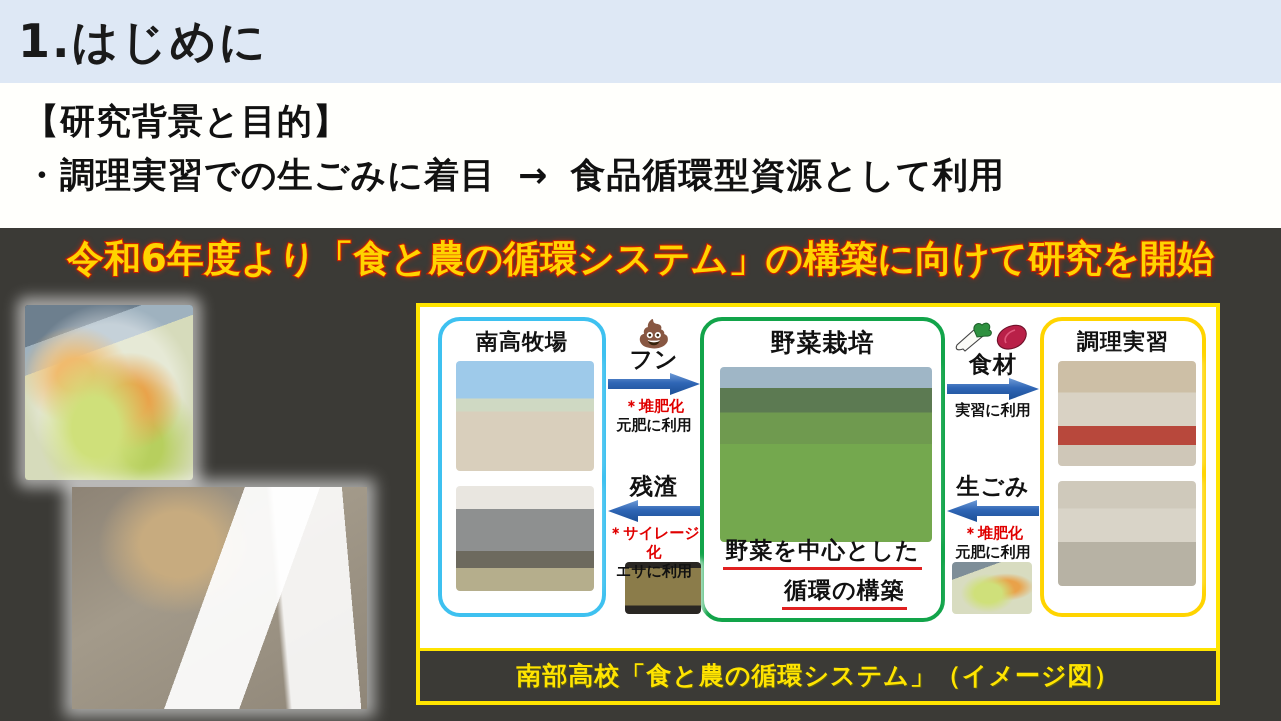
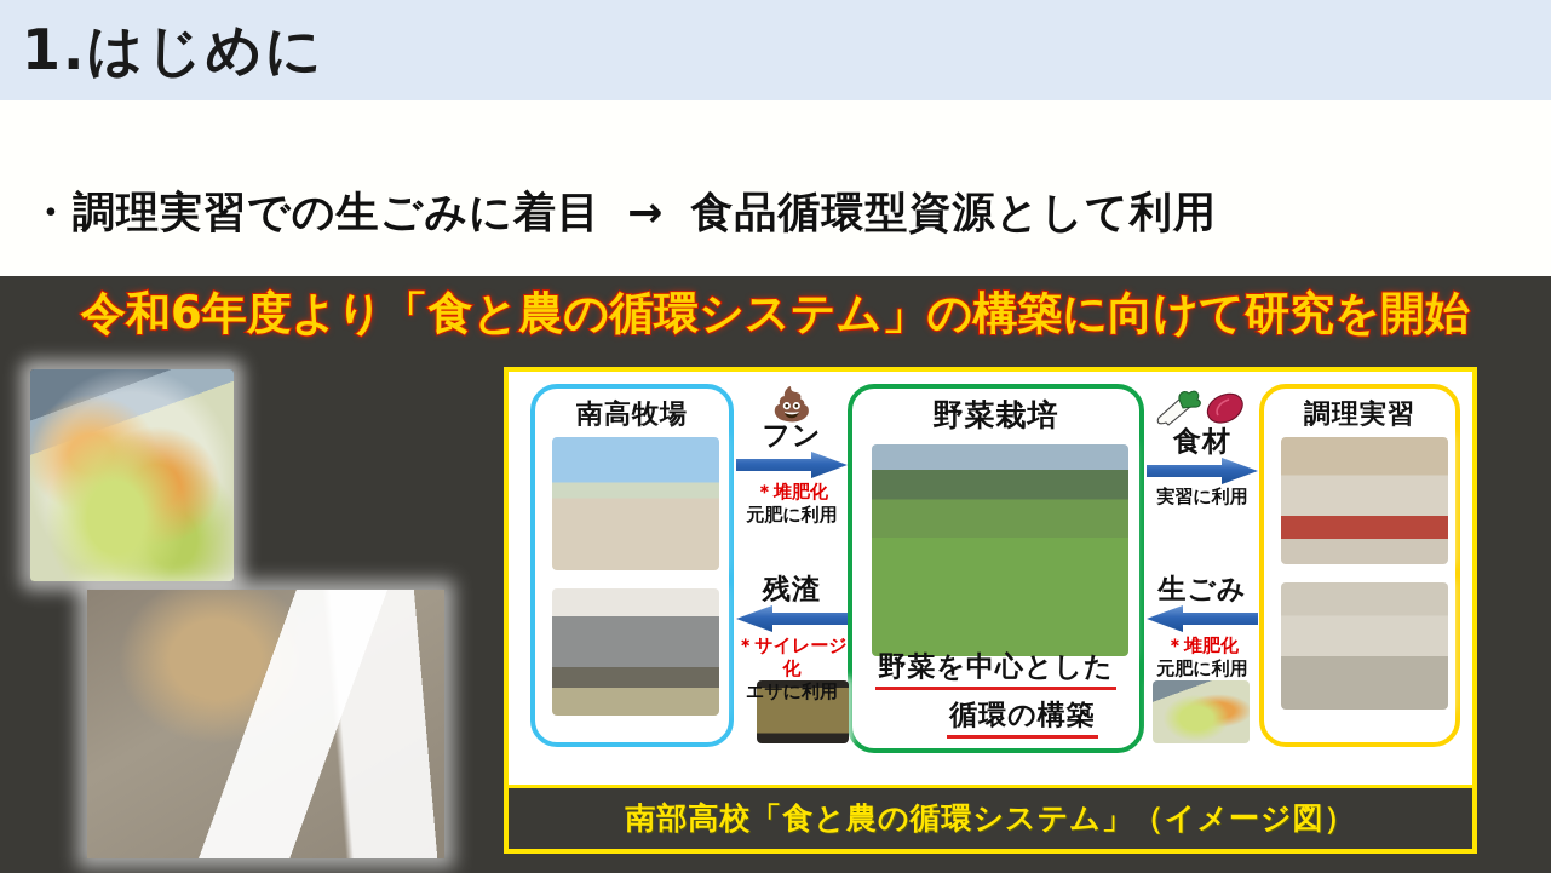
  1.はじめに
- 【研究背景と目的】
  ・調理実習での生ごみに着目 → 食品循環型資源として利用
  令和6年度より「食と農の循環システム」の構築に向けて研究を開始
  南高牧場
  野菜栽培
  野菜を中心とした
  循環の構築
  調理実習
  💩
  フン
  ＊堆肥化
  元肥に利用
  残渣
  ＊サイレージ化
  エサに利用
  食材
  実習に利用
  生ごみ
  ＊堆肥化
  元肥に利用
  南部高校「食と農の循環システム」（イメージ図）
